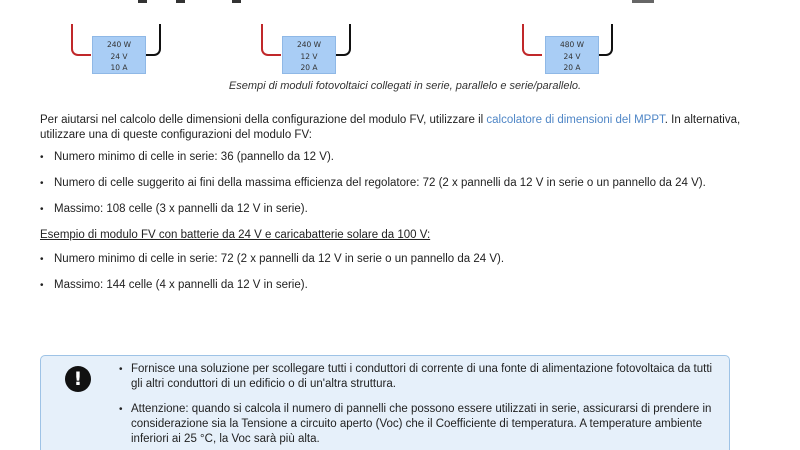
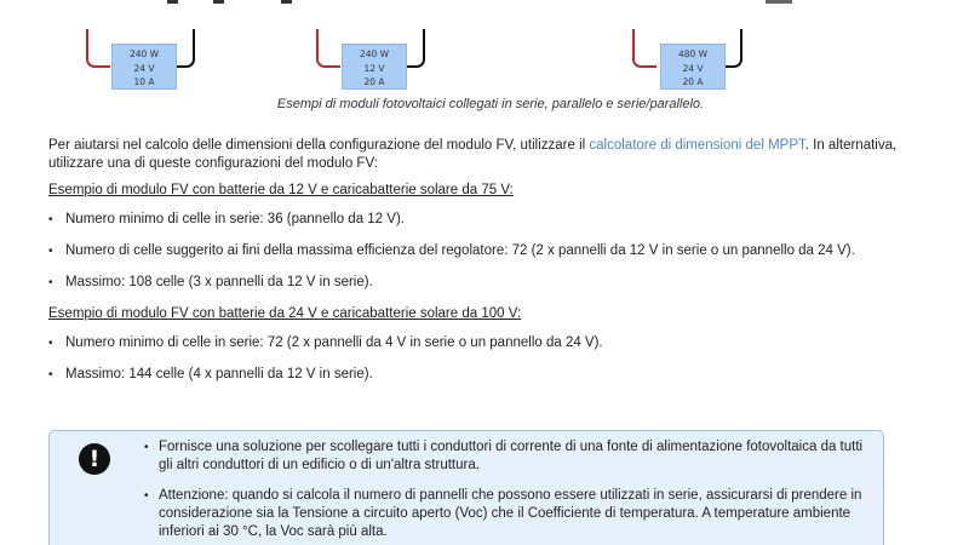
  240 W
  24 V
  10 A
  240 W
  12 V
  20 A
  480 W
  24 V
  20 A
  Esempi di moduli fotovoltaici collegati in serie, parallelo e serie/parallelo.
  Per aiutarsi nel calcolo delle dimensioni della configurazione del modulo FV, utilizzare il calcolatore di dimensioni del MPPT. In alternativa, utilizzare una di queste configurazioni del modulo FV:
+ Esempio di modulo FV con batterie da 12 V e caricabatterie solare da 75 V:
  Numero minimo di celle in serie: 36 (pannello da 12 V).
  Numero di celle suggerito ai fini della massima efficienza del regolatore: 72 (2 x pannelli da 12 V in serie o un pannello da 24 V).
  Massimo: 108 celle (3 x pannelli da 12 V in serie).
  Esempio di modulo FV con batterie da 24 V e caricabatterie solare da 100 V:
- Numero minimo di celle in serie: 72 (2 x pannelli da 12 V in serie o un pannello da 24 V).
+ Numero minimo di celle in serie: 72 (2 x pannelli da 4 V in serie o un pannello da 24 V).
  Massimo: 144 celle (4 x pannelli da 12 V in serie).
  !
  Fornisce una soluzione per scollegare tutti i conduttori di corrente di una fonte di alimentazione fotovoltaica da tutti gli altri conduttori di un edificio o di un'altra struttura.
- Attenzione: quando si calcola il numero di pannelli che possono essere utilizzati in serie, assicurarsi di prendere in considerazione sia la Tensione a circuito aperto (Voc) che il Coefficiente di temperatura. A temperature ambiente inferiori ai 25 °C, la Voc sarà più alta.
+ Attenzione: quando si calcola il numero di pannelli che possono essere utilizzati in serie, assicurarsi di prendere in considerazione sia la Tensione a circuito aperto (Voc) che il Coefficiente di temperatura. A temperature ambiente inferiori ai 30 °C, la Voc sarà più alta.
